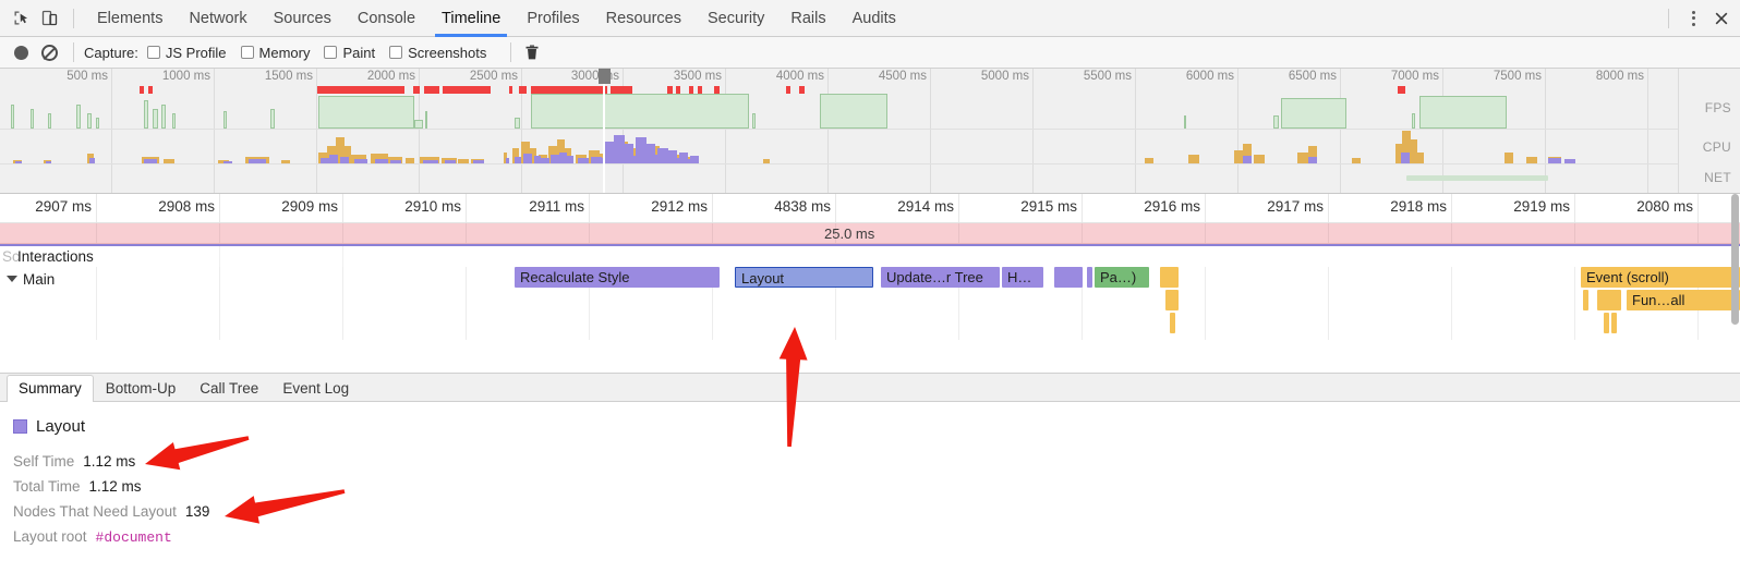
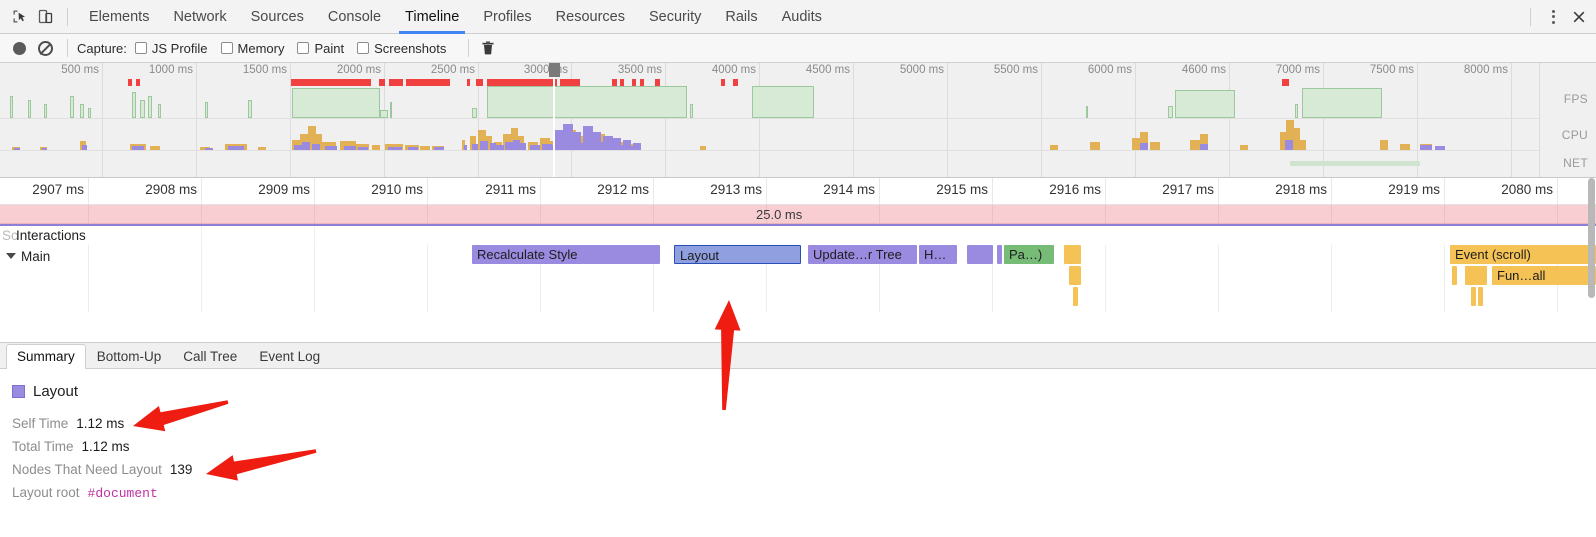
  Elements
  Network
  Sources
  Console
  Timeline
  Profiles
  Resources
  Security
  Rails
  Audits
  Capture:
  JS Profile
  Memory
  Paint
  Screenshots
  500 ms
  1000 ms
  1500 ms
  2000 ms
  2500 ms
  3000s
  3500 ms
  4000 ms
  4500 ms
  5000 ms
  5500 ms
  6000 ms
- 6500 ms
+ 4600 ms
  7000 ms
  7500 ms
  8000 ms
  FPS
  CPU
  NET
  2907 ms
  2908 ms
  2909 ms
  2910 ms
  2911 ms
  2912 ms
- 4838 ms
+ 2913 ms
  2914 ms
  2915 ms
  2916 ms
  2917 ms
  2918 ms
  2919 ms
  2080 ms
  25.0 ms
  Sc
  Interactions
  Main
  Recalculate Style
  Layout
  Update…r Tree
  H…
  Pa…)
  Event (scroll)
  Fun…all
  Summary
  Bottom-Up
  Call Tree
  Event Log
  Layout
  Self Time
  1.12 ms
  Total Time
  1.12 ms
  Nodes That Need Layout
  139
  Layout root
  #document
